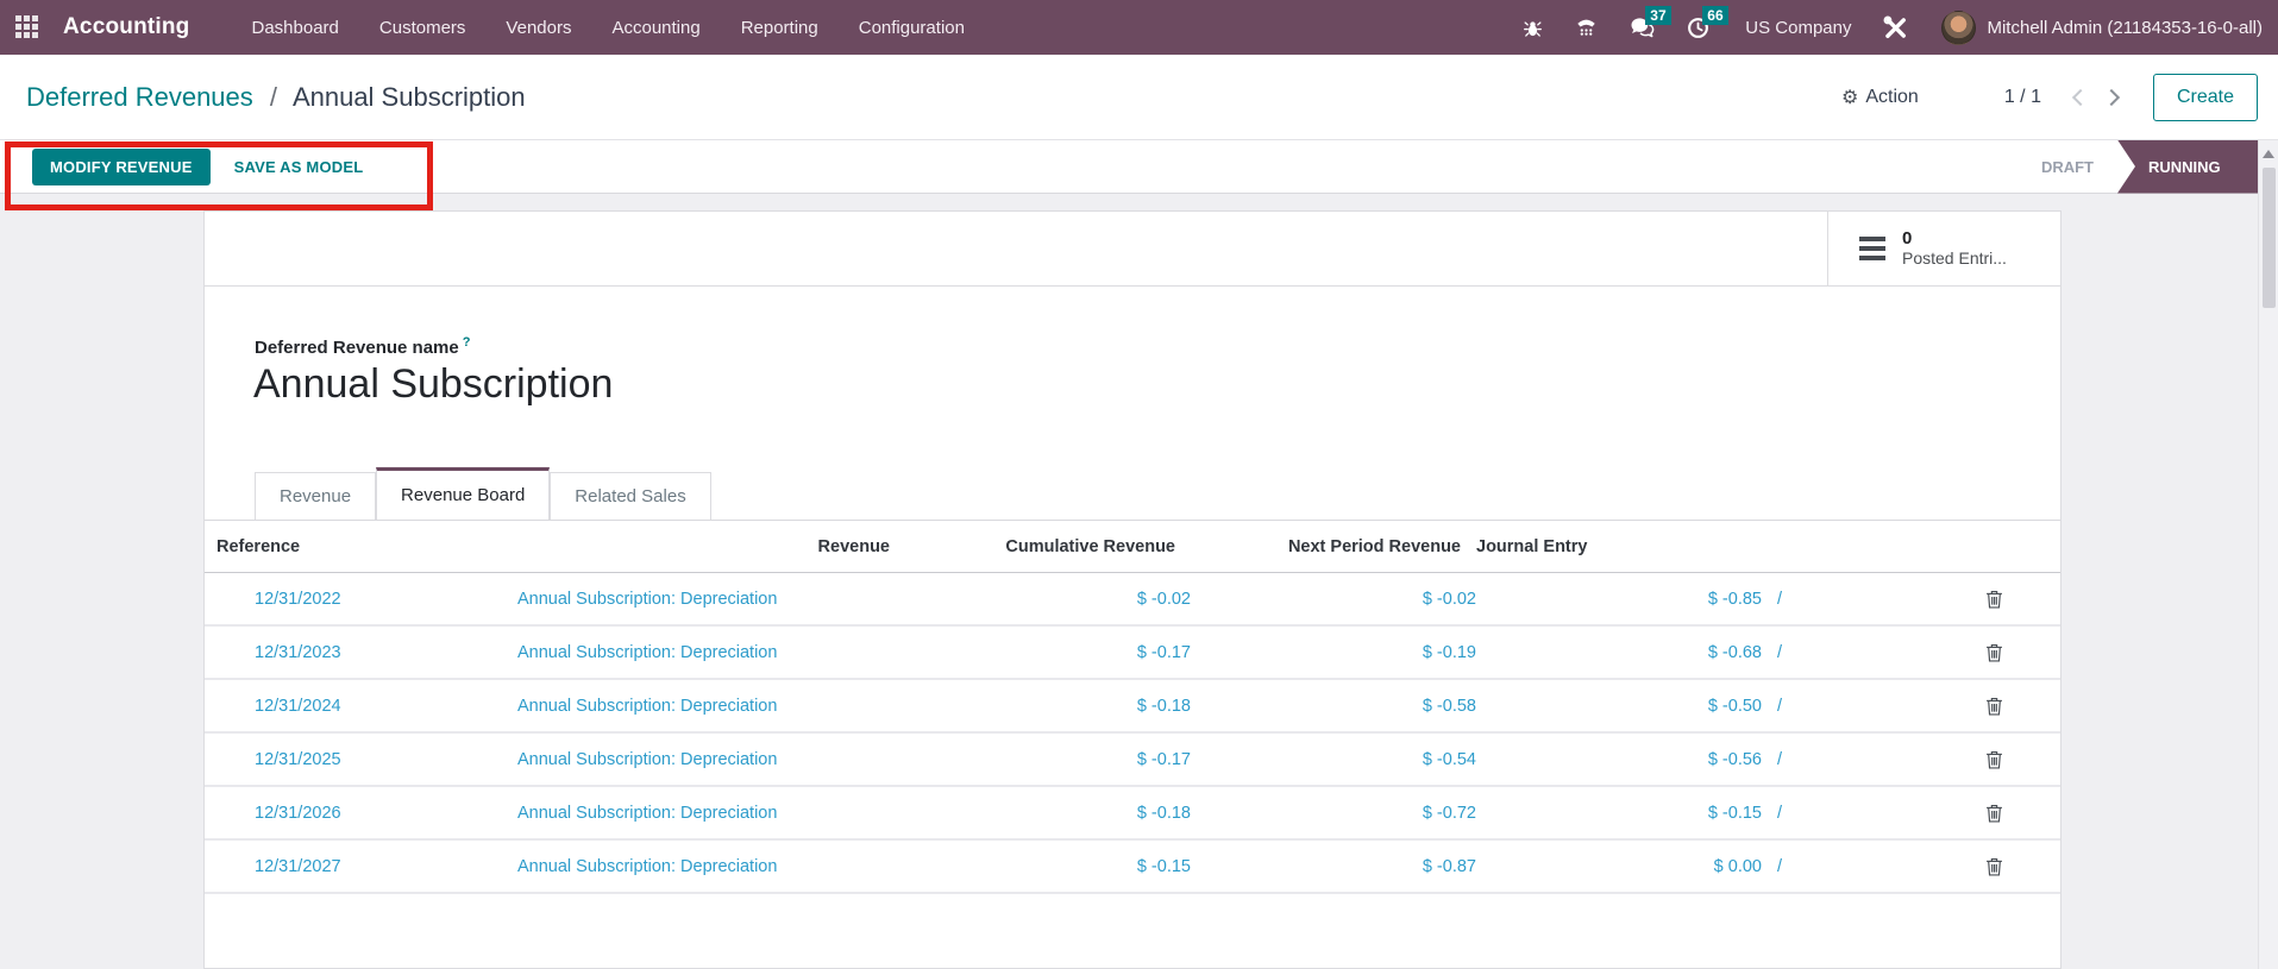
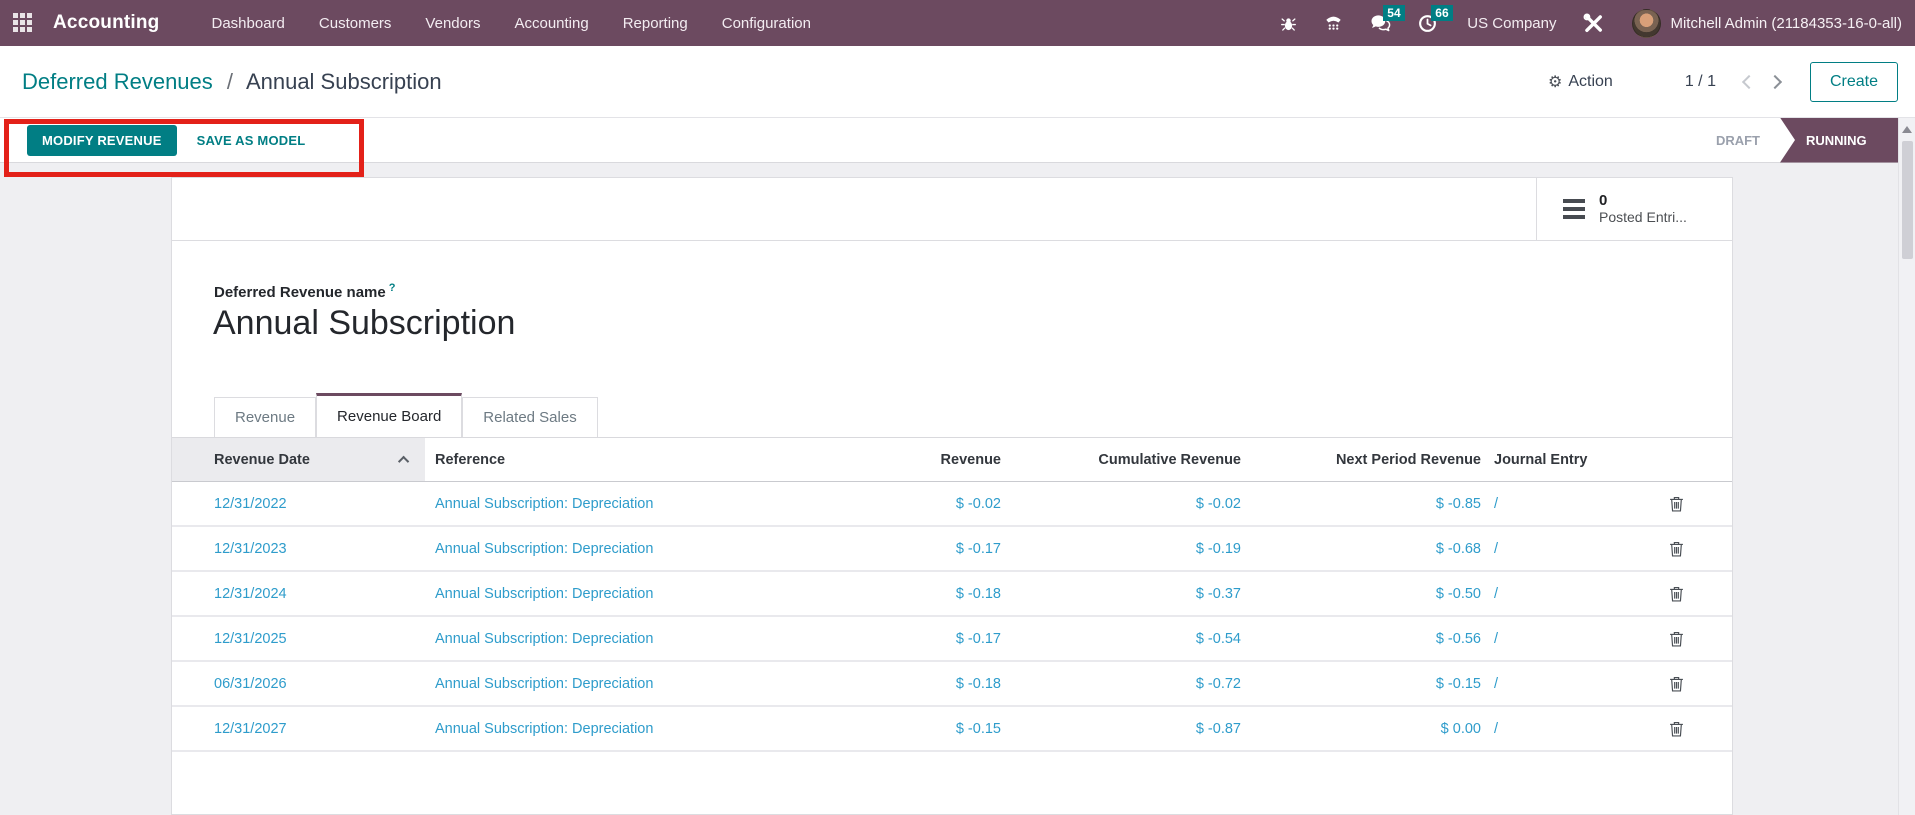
  Accounting
  Dashboard
  Customers
  Vendors
  Accounting
  Reporting
  Configuration
- 37
+ 54
  66
  US Company
  Mitchell Admin (21184353-16-0-all)
  Deferred Revenues / Annual Subscription
  ⚙
  Action
  1 / 1
  Create
  MODIFY REVENUE
  SAVE AS MODEL
  DRAFT
  RUNNING
  0
  Posted Entri...
  Deferred Revenue name ?
  Annual Subscription
  Revenue
  Revenue Board
  Related Sales
+ Revenue Date
  Reference
  Revenue
  Cumulative Revenue
  Next Period Revenue
  Journal Entry
  12/31/2022
  Annual Subscription: Depreciation
  $ -0.02
  $ -0.02
  $ -0.85
  /
  12/31/2023
  Annual Subscription: Depreciation
  $ -0.17
  $ -0.19
  $ -0.68
  /
  12/31/2024
  Annual Subscription: Depreciation
  $ -0.18
- $ -0.58
+ $ -0.37
  $ -0.50
  /
  12/31/2025
  Annual Subscription: Depreciation
  $ -0.17
  $ -0.54
  $ -0.56
  /
- 12/31/2026
+ 06/31/2026
  Annual Subscription: Depreciation
  $ -0.18
  $ -0.72
  $ -0.15
  /
  12/31/2027
  Annual Subscription: Depreciation
  $ -0.15
  $ -0.87
  $ 0.00
  /
